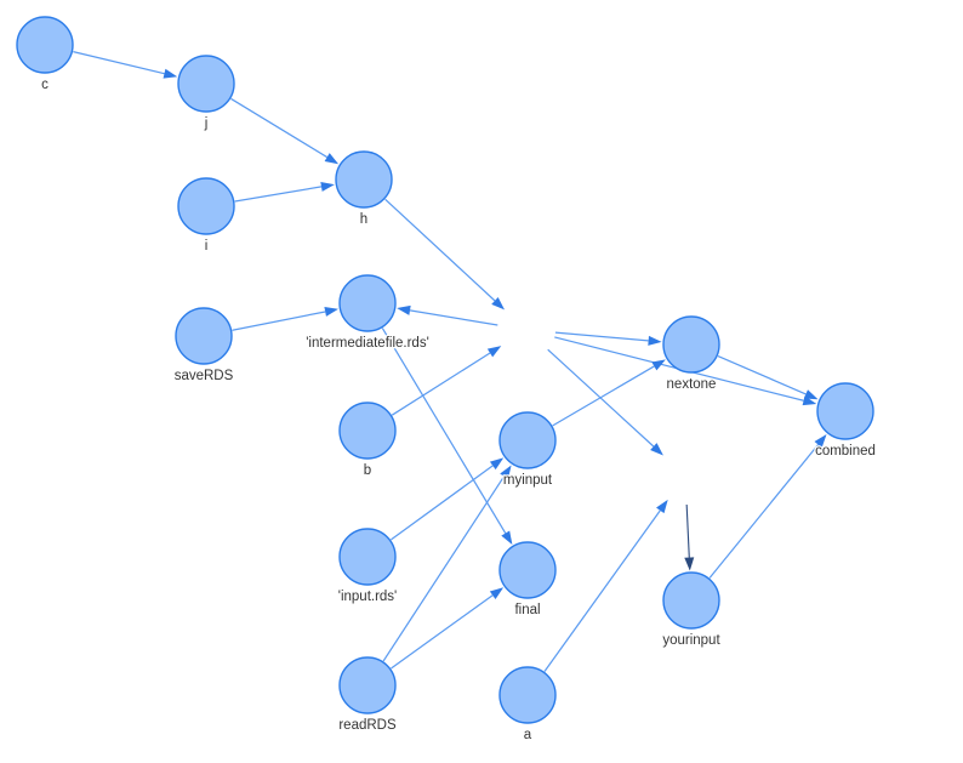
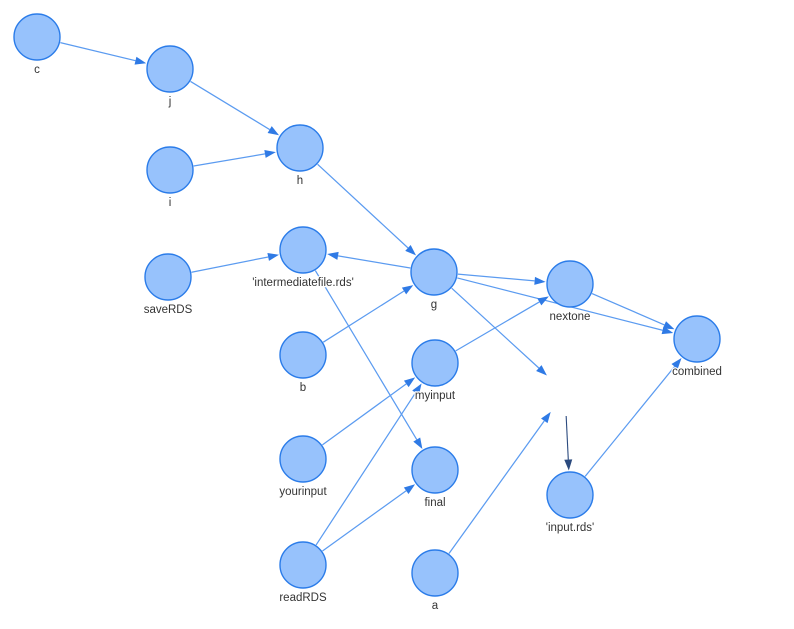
  c
  j
  i
  h
  saveRDS
  'intermediatefile.rds'
  b
+ g
  nextone
  combined
  myinput
- 'input.rds'
+ yourinput
  final
  readRDS
  a
- yourinput
+ 'input.rds'
